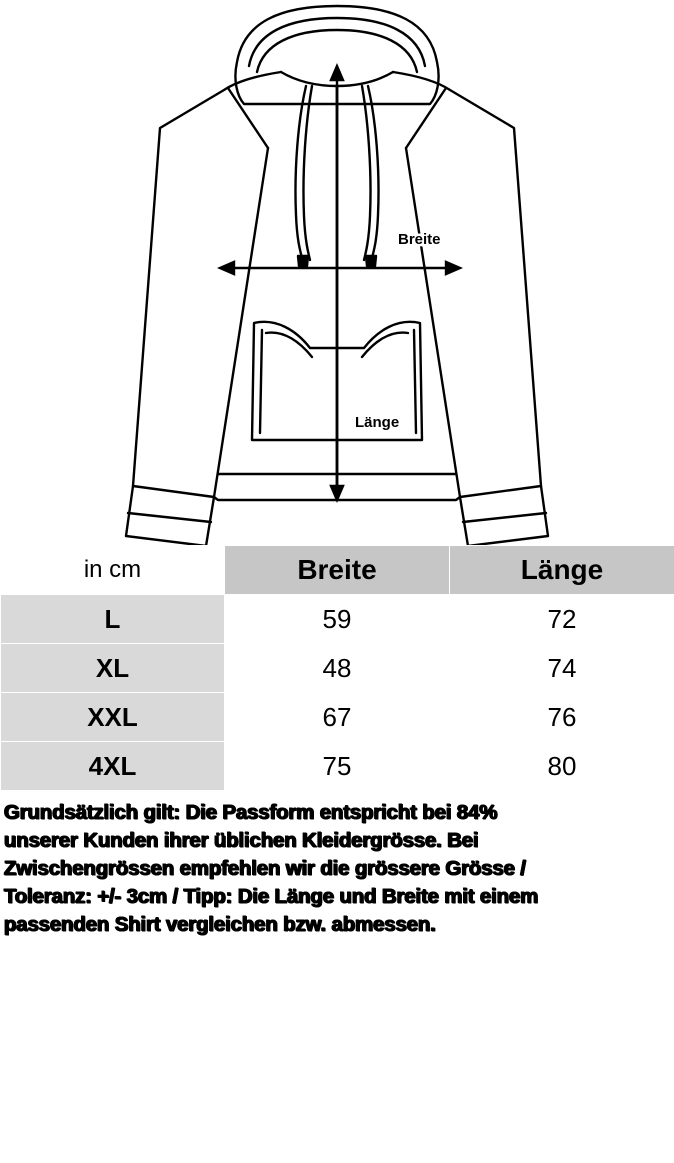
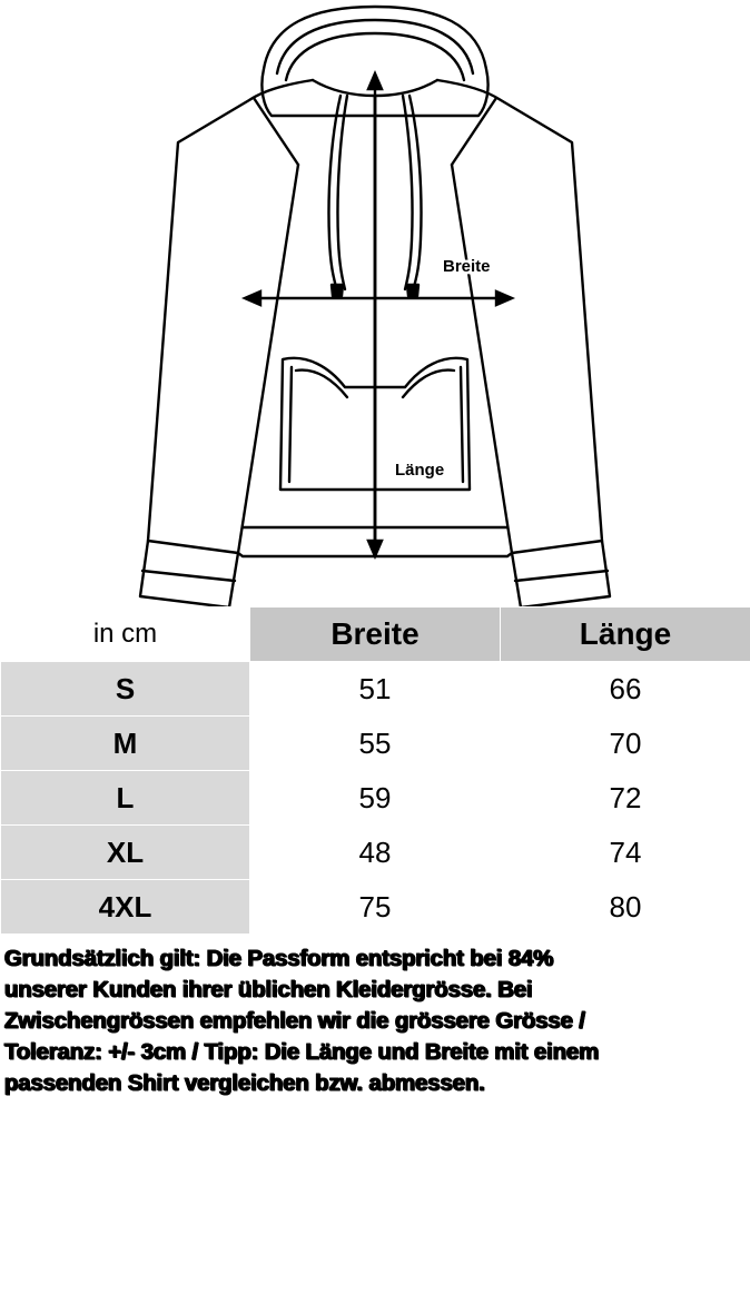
  Breite
  Länge
  in cm	Breite	Länge
+ S	51	66
+ M	55	70
  L	59	72
  XL	48	74
- XXL	67	76
  4XL	75	80
  Grundsätzlich gilt: Die Passform entspricht bei 84%
  unserer Kunden ihrer üblichen Kleidergrösse. Bei
  Zwischengrössen empfehlen wir die grössere Grösse /
  Toleranz: +/- 3cm / Tipp: Die Länge und Breite mit einem
  passenden Shirt vergleichen bzw. abmessen.
